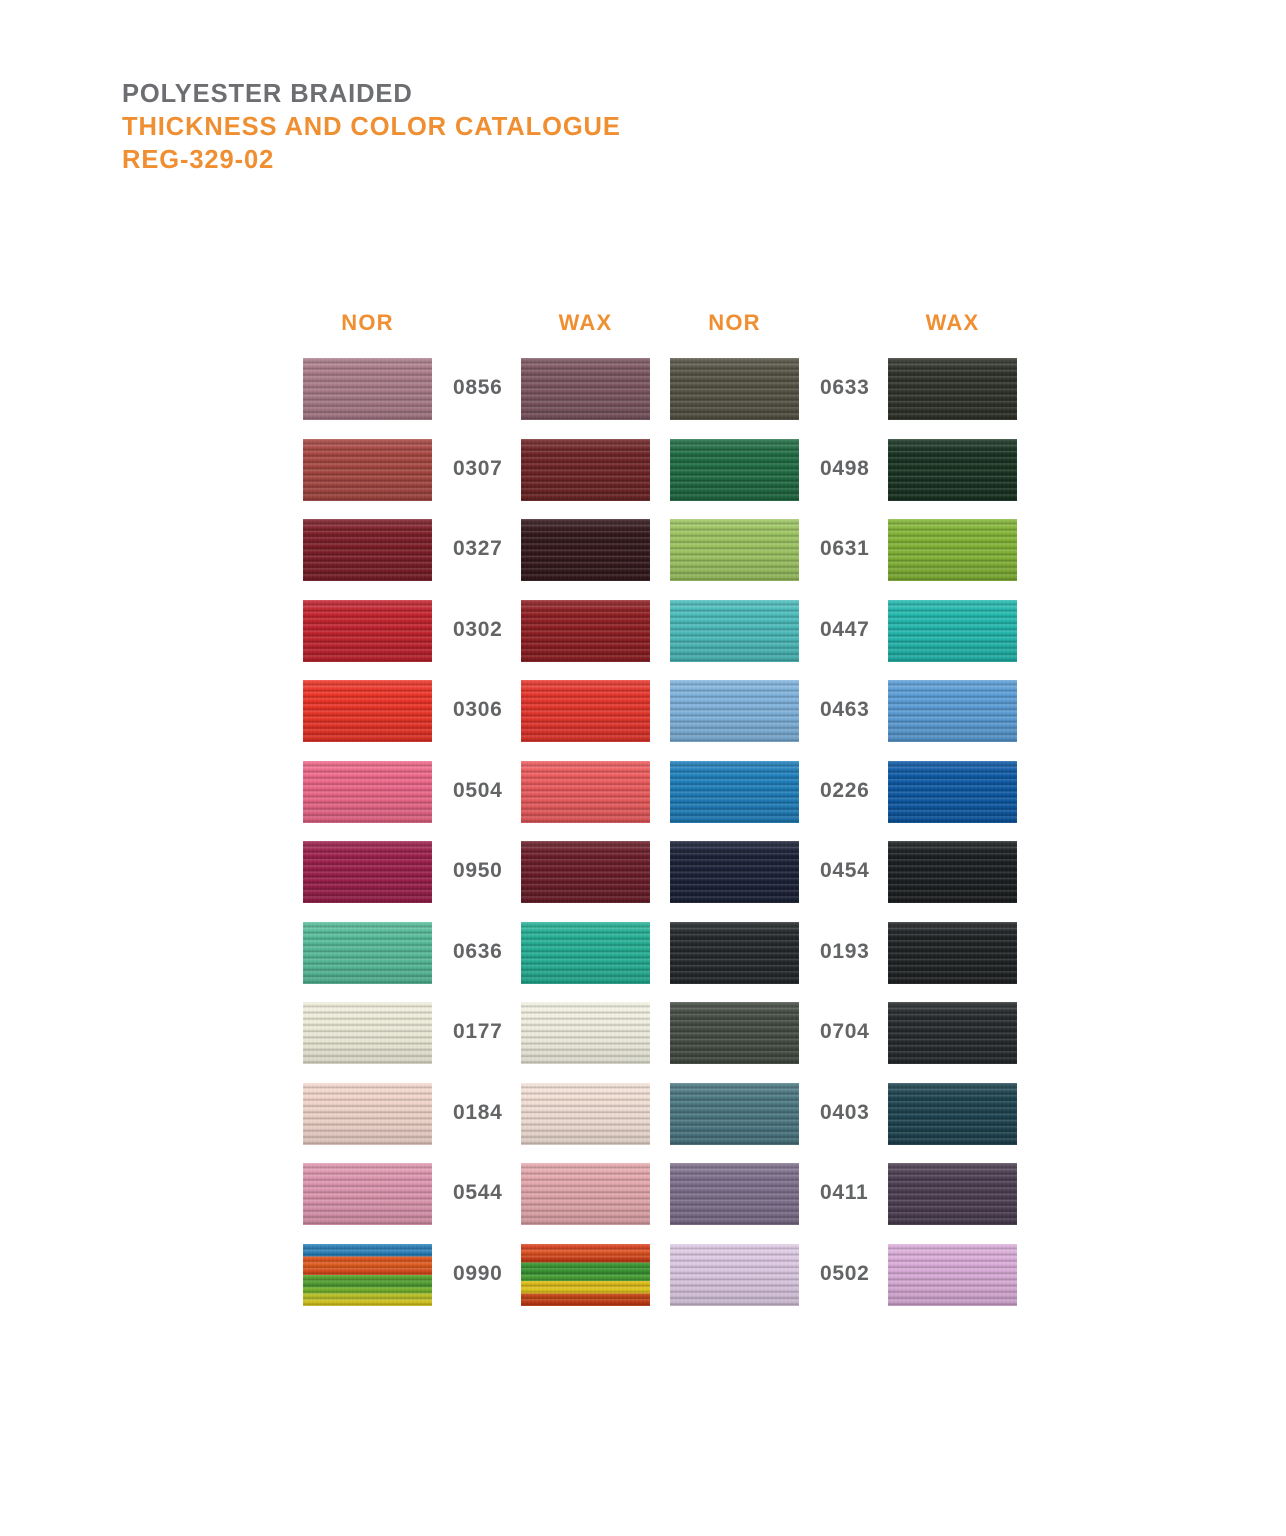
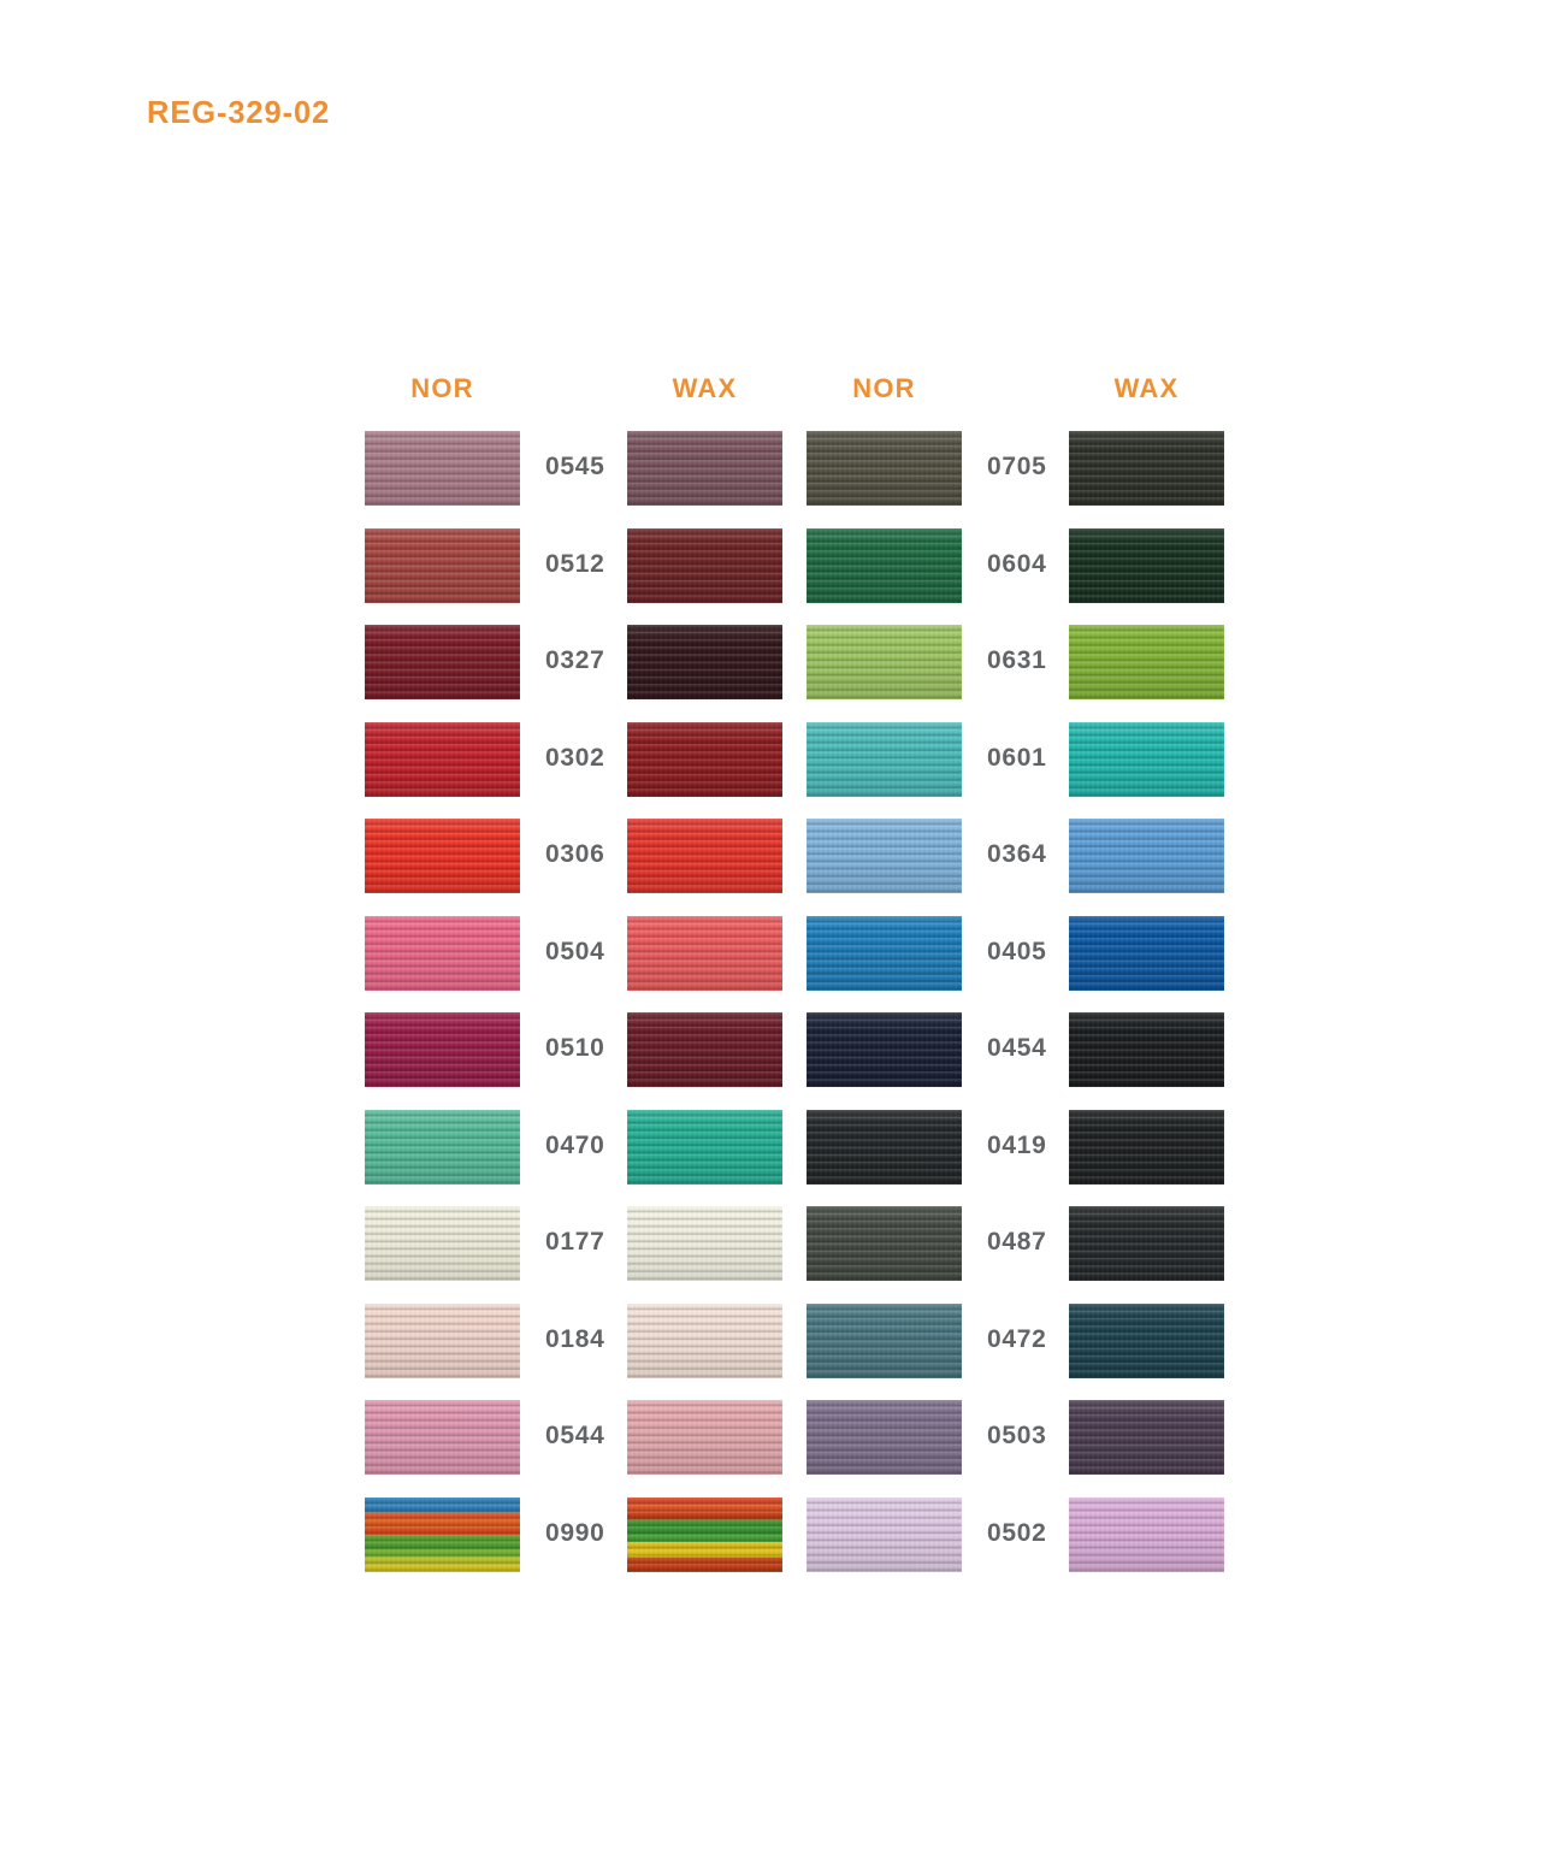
- POLYESTER BRAIDED
- THICKNESS AND COLOR CATALOGUE
  REG-329-02
  NOR
  WAX
  NOR
  WAX
- 0856
+ 0545
- 0633
+ 0705
- 0307
+ 0512
- 0498
+ 0604
  0327
  0631
  0302
- 0447
+ 0601
  0306
- 0463
+ 0364
  0504
- 0226
+ 0405
- 0950
+ 0510
  0454
- 0636
+ 0470
- 0193
+ 0419
  0177
- 0704
+ 0487
  0184
- 0403
+ 0472
  0544
- 0411
+ 0503
  0990
  0502
